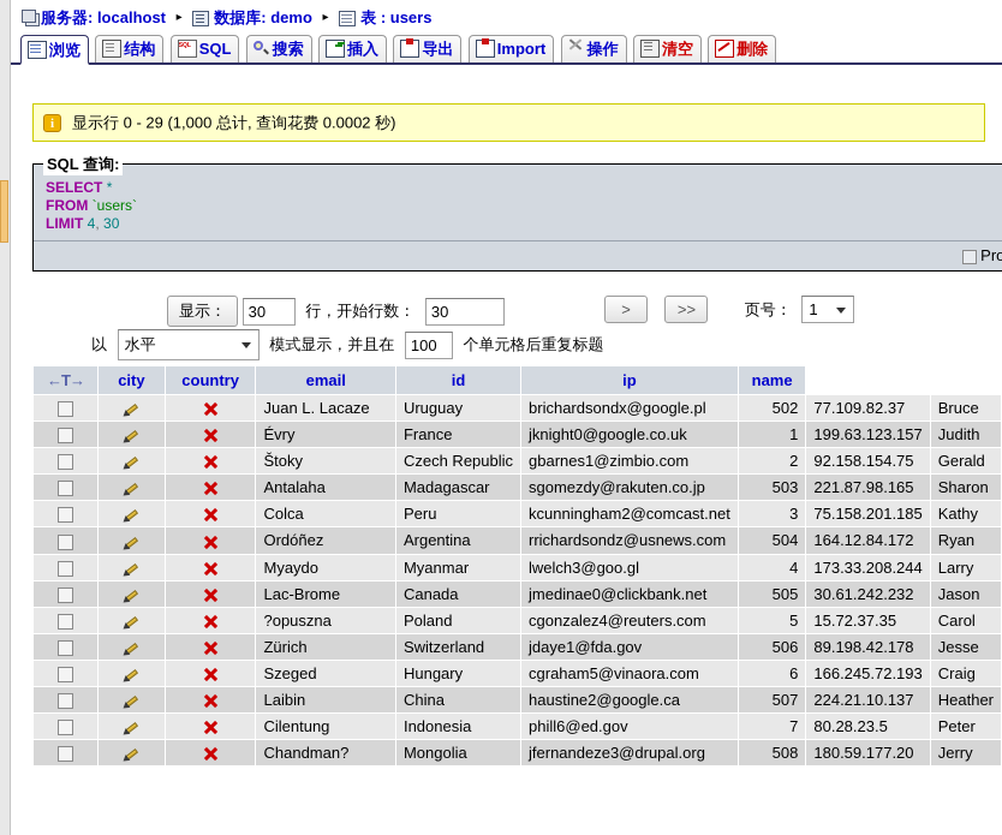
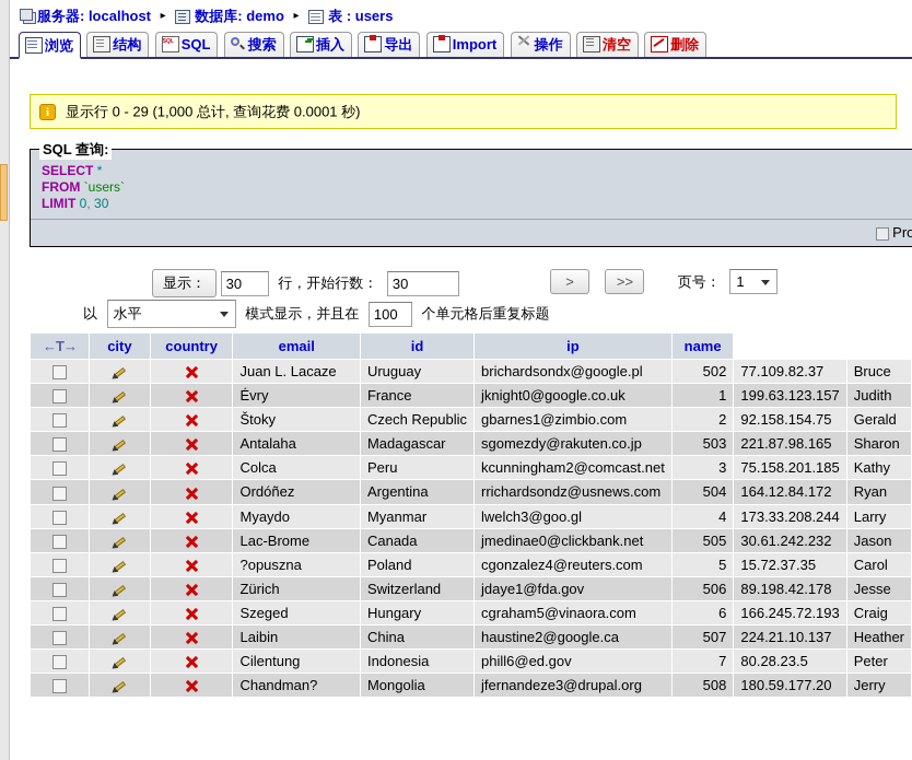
  服务器: localhost ▸ 数据库: demo ▸ 表 : users
  浏览 结构 SQL 搜索 插入 导出 Import 操作 清空 删除
- i 显示行 0 - 29 (1,000 总计, 查询花费 0.0002 秒)
+ i 显示行 0 - 29 (1,000 总计, 查询花费 0.0001 秒)
  SQL 查询:
  SELECT *
  FROM `users`
- LIMIT 4, 30
+ LIMIT 0, 30
  Pro
  显示： 30 行，开始行数： 30
  以 水平 模式显示，并且在 100 个单元格后重复标题
  > >> 页号： 1
  ←T→	city	country	email	id	ip	name
  			Juan L. Lacaze	Uruguay	brichardsondx@google.pl	502	77.109.82.37	Bruce
  			Évry	France	jknight0@google.co.uk	1	199.63.123.157	Judith
  			Štoky	Czech Republic	gbarnes1@zimbio.com	2	92.158.154.75	Gerald
  			Antalaha	Madagascar	sgomezdy@rakuten.co.jp	503	221.87.98.165	Sharon
  			Colca	Peru	kcunningham2@comcast.net	3	75.158.201.185	Kathy
  			Ordóñez	Argentina	rrichardsondz@usnews.com	504	164.12.84.172	Ryan
  			Myaydo	Myanmar	lwelch3@goo.gl	4	173.33.208.244	Larry
  			Lac-Brome	Canada	jmedinae0@clickbank.net	505	30.61.242.232	Jason
  			?opuszna	Poland	cgonzalez4@reuters.com	5	15.72.37.35	Carol
  			Zürich	Switzerland	jdaye1@fda.gov	506	89.198.42.178	Jesse
  			Szeged	Hungary	cgraham5@vinaora.com	6	166.245.72.193	Craig
  			Laibin	China	haustine2@google.ca	507	224.21.10.137	Heather
  			Cilentung	Indonesia	phill6@ed.gov	7	80.28.23.5	Peter
  			Chandman?	Mongolia	jfernandeze3@drupal.org	508	180.59.177.20	Jerry
